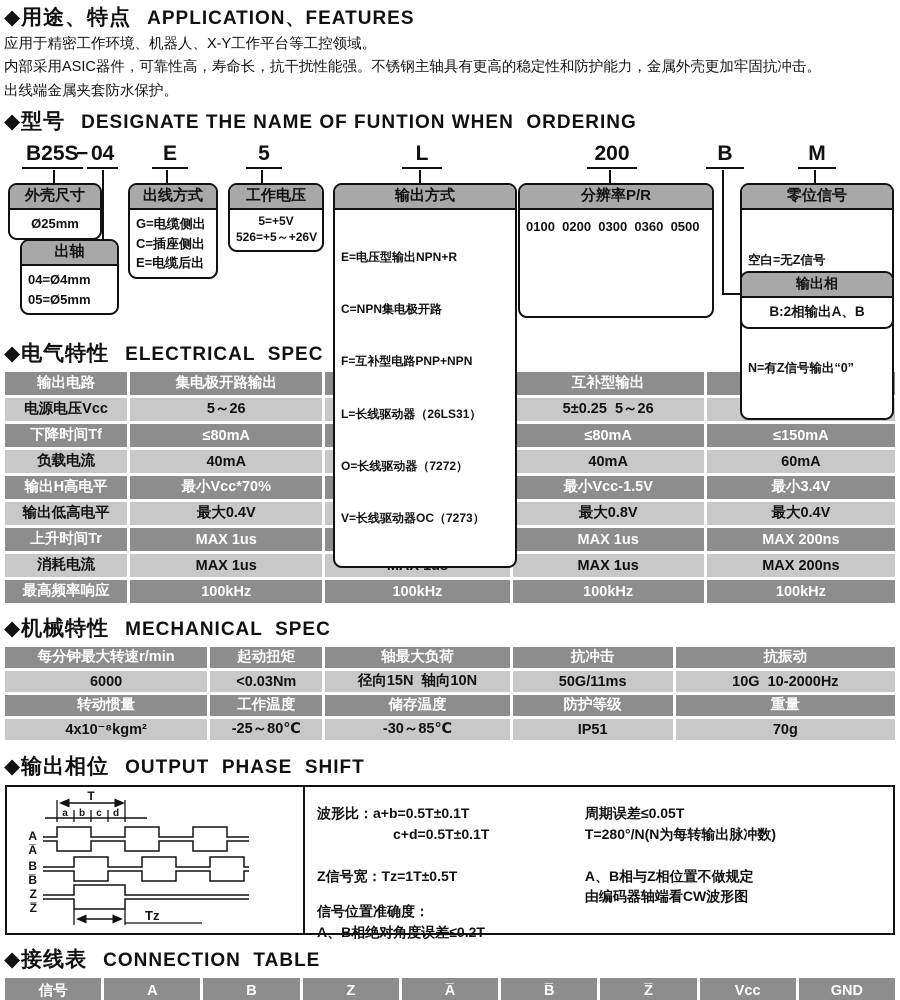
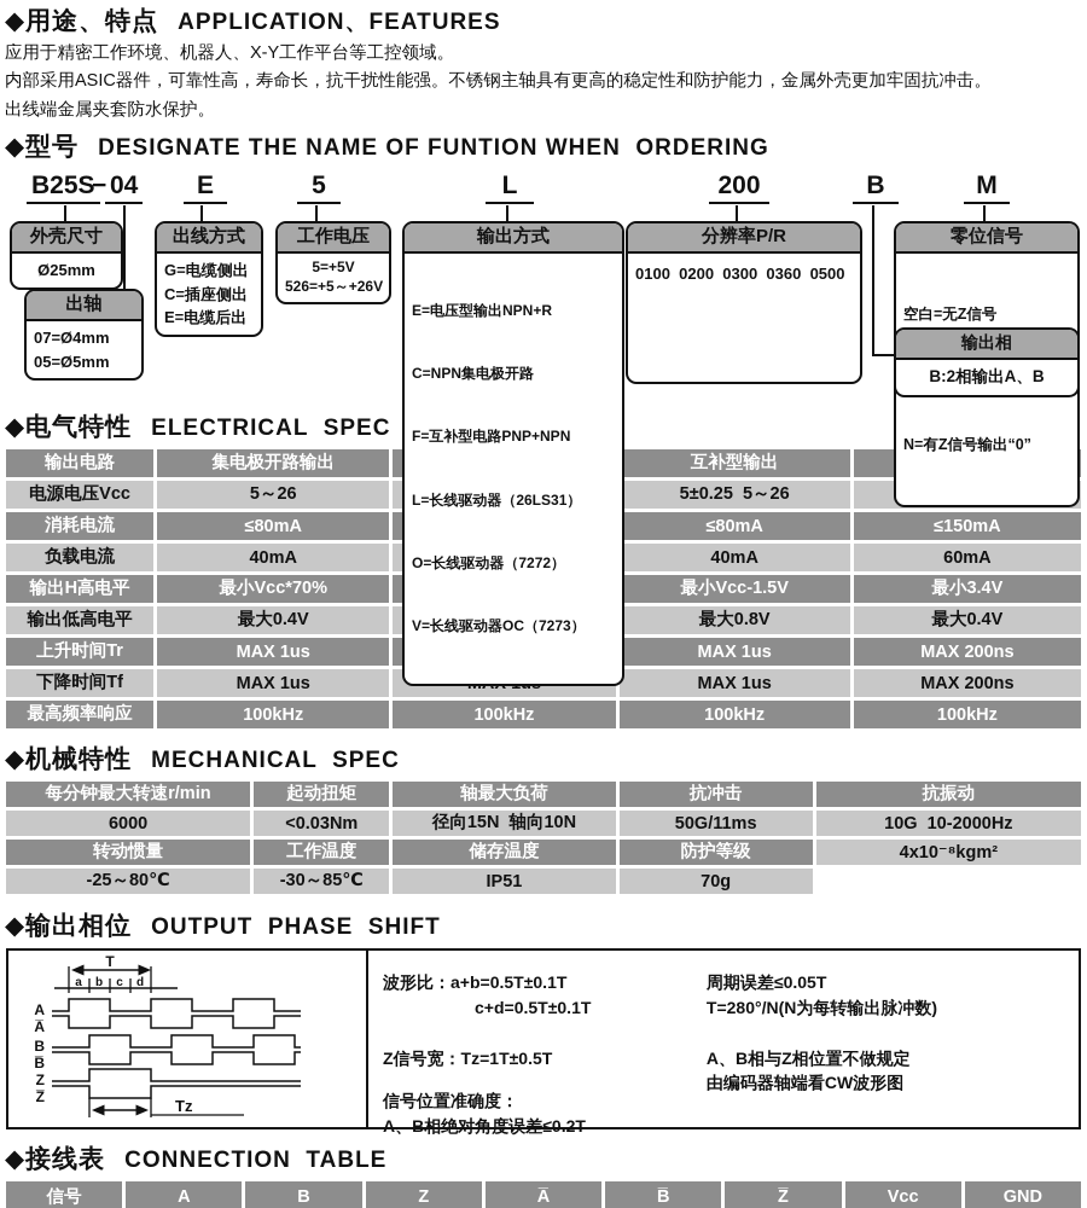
  ◆用途、特点
  APPLICATION、FEATURES
  应用于精密工作环境、机器人、X-Y工作平台等工控领域。
  内部采用ASIC器件，可靠性高，寿命长，抗干扰性能强。不锈钢主轴具有更高的稳定性和防护能力，金属外壳更加牢固抗冲击。
  出线端金属夹套防水保护。
  ◆型号
  DESIGNATE THE NAME OF FUNTION WHEN ORDERING
  B25S
  −
  04
  E
  5
  L
  200
  B
  M
  外壳尺寸
  Ø25mm
  出轴
- 04=Ø4mm
+ 07=Ø4mm
  05=Ø5mm
  出线方式
  G=电缆侧出
  C=插座侧出
  E=电缆后出
  工作电压
  5=+5V
  526=+5～+26V
  输出方式
  E=电压型输出NPN+R
  C=NPN集电极开路
  F=互补型电路PNP+NPN
  L=长线驱动器（26LS31）
  O=长线驱动器（7272）
  V=长线驱动器OC（7273）
  分辨率P/R
  0100 0200 0300 0360 0500
  零位信号
  空白=无Z信号
  N=有Z信号输出“0”
  输出相
  B:2相输出A、B
  ◆电气特性
  ELECTRICAL SPEC
  输出电路
  集电极开路输出
  互补型输出
  电源电压Vcc
  5～26
  5±0.25 5～26
- 下降时间Tf
+ 消耗电流
  ≤80mA
  ≤80mA
  ≤150mA
  负载电流
  40mA
  40mA
  60mA
  输出H高电平
  最小Vcc*70%
  最小Vcc-1.5V
  最小3.4V
  输出低高电平
  最大0.4V
  最大0.8V
  最大0.4V
  上升时间Tr
  MAX 1us
  MAX 1us
  MAX 200ns
- 消耗电流
+ 下降时间Tf
  MAX 1us
  MAX 1us
  MAX 200ns
  最高频率响应
  100kHz
  100kHz
  100kHz
  100kHz
  ◆机械特性
  MECHANICAL SPEC
  每分钟最大转速r/min
  起动扭矩
  轴最大负荷
  抗冲击
  抗振动
  6000
  <0.03Nm
  径向15N 轴向10N
  50G/11ms
  10G 10-2000Hz
  转动惯量
  工作温度
  储存温度
  防护等级
- 重量
  4x10⁻⁸kgm²
  -25～80℃
  -30～85℃
  IP51
  70g
  ◆输出相位
  OUTPUT PHASE SHIFT
  T
  a
  b
  c
  d
  A
  A̅
  B
  B̅
  Z
  Z̅
  Tz
  波形比：a+b=0.5T±0.1T
  c+d=0.5T±0.1T
  Z信号宽：Tz=1T±0.5T
  信号位置准确度：
  A、B相绝对角度误差≤0.2T
  周期误差≤0.05T
  T=280°/N(N为每转输出脉冲数)
  A、B相与Z相位置不做规定
  由编码器轴端看CW波形图
  ◆接线表
  CONNECTION TABLE
  信号
  A
  B
  Z
  A̅
  B̅
  Z̅
  Vcc
  GND
